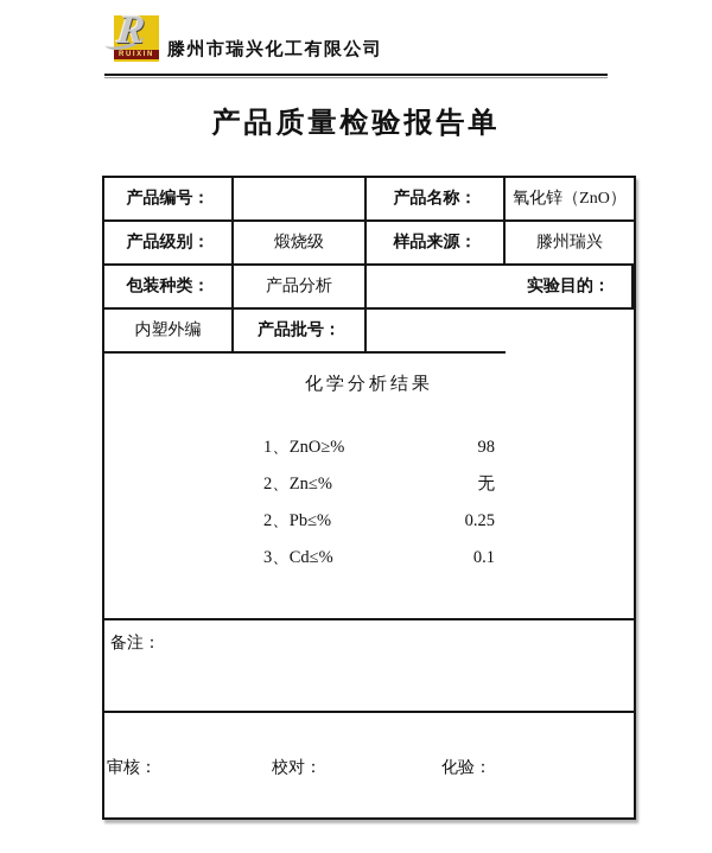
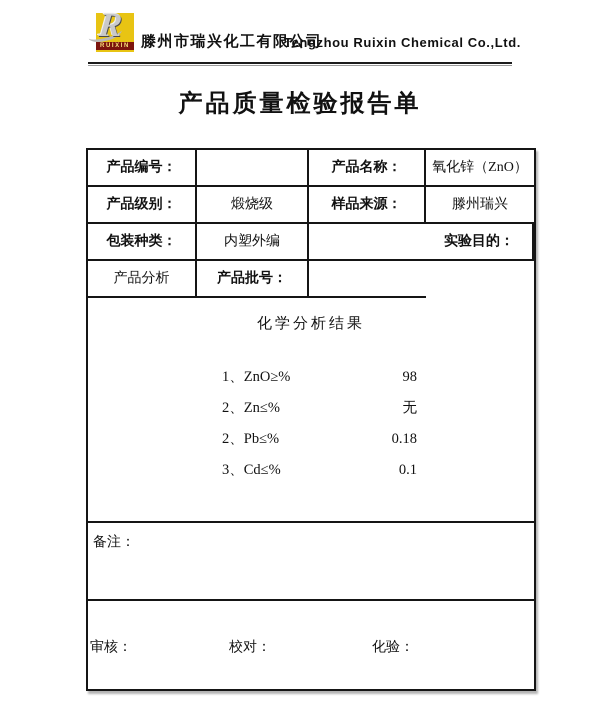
  滕州市瑞兴化工有限公司
+ Tengzhou Ruixin Chemical Co.,Ltd.
  产品质量检验报告单
  产品编号：
  产品名称：
  氧化锌（ZnO）
  产品级别：
  煅烧级
  样品来源：
  滕州瑞兴
  包装种类：
- 产品分析
+ 内塑外编
  实验目的：
- 内塑外编
+ 产品分析
  产品批号：
  化学分析结果
  1、ZnO≥%
  98
  2、Zn≤%
  无
  2、Pb≤%
- 0.25
+ 0.18
  3、Cd≤%
  0.1
  备注：
  审核：
  校对：
  化验：
